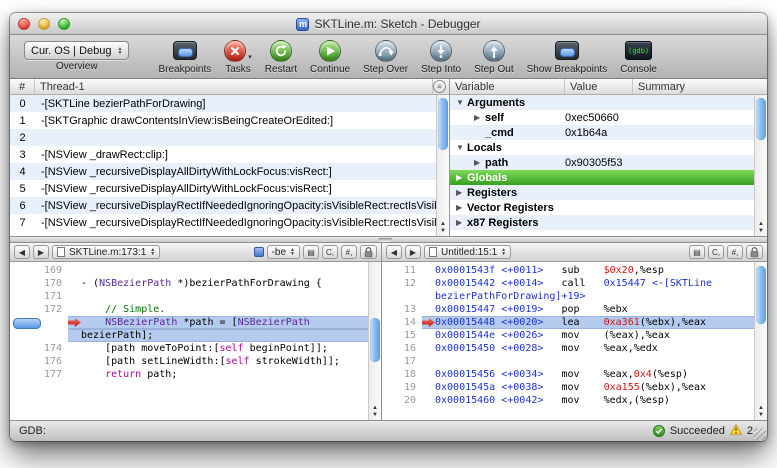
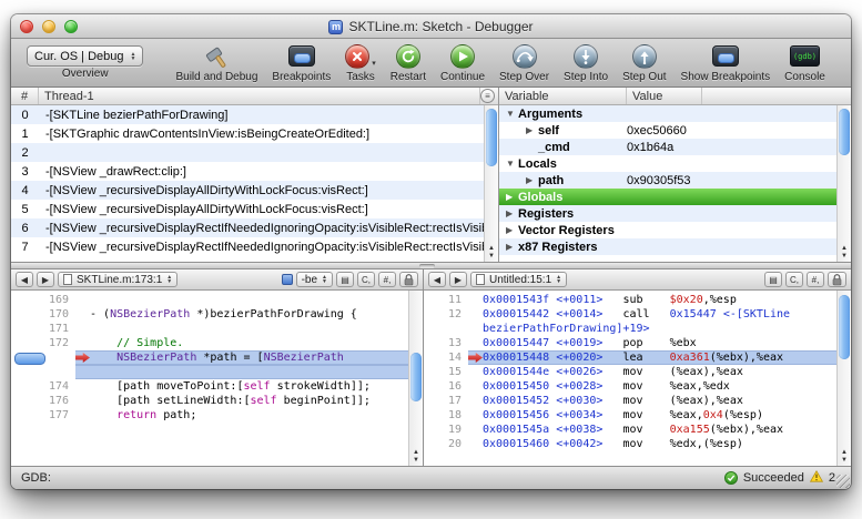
  m
  SKTLine.m: Sketch - Debugger
  Cur. OS | Debug
  Overview
+ Build and Debug
  Breakpoints
  Tasks
  Restart
  Continue
  Step Over
  Step Into
  Step Out
  Show Breakpoints
  (gdb)
  Console
  #
  Thread-1
  ≡
  0
  -[SKTLine bezierPathForDrawing]
  1
  -[SKTGraphic drawContentsInView:isBeingCreateOrEdited:]
  2
  3
  -[NSView _drawRect:clip:]
  4
  -[NSView _recursiveDisplayAllDirtyWithLockFocus:visRect:]
  5
  -[NSView _recursiveDisplayAllDirtyWithLockFocus:visRect:]
  6
  -[NSView _recursiveDisplayRectIfNeededIgnoringOpacity:isVisibleRect:rectIsVisi
  7
  -[NSView _recursiveDisplayRectIfNeededIgnoringOpacity:isVisibleRect:rectIsVisi
  Variable
  Value
- Summary
  ▼
  Arguments
  ▶
  self
  0xec50660
  _cmd
  0x1b64a
  ▼
  Locals
  ▶
  path
  0x90305f53
  ▶
  Globals
  ▶
  Registers
  ▶
  Vector Registers
  ▶
  x87 Registers
  ◀
  ▶
  SKTLine.m:173:1
  -be
  ▤
  C,
  #,
  169
  170
  - (NSBezierPath *)bezierPathForDrawing {
  171
  172
  // Simple.
  NSBezierPath *path = [NSBezierPath
- bezierPath];
  174
- [path moveToPoint:[self beginPoint]];
+ [path moveToPoint:[self strokeWidth]];
  176
- [path setLineWidth:[self strokeWidth]];
+ [path setLineWidth:[self beginPoint]];
  177
  return path;
  ◀
  ▶
  Untitled:15:1
  ▤
  C,
  #,
  11
  0x0001543f <+0011> sub $0x20,%esp
  12
  0x00015442 <+0014> call 0x15447 <-[SKTLine
  bezierPathForDrawing]+19>
  13
  0x00015447 <+0019> pop %ebx
  14
  0x00015448 <+0020> lea 0xa361(%ebx),%eax
  15
  0x0001544e <+0026> mov (%eax),%eax
  16
  0x00015450 <+0028> mov %eax,%edx
  17
+ 0x00015452 <+0030> mov (%eax),%eax
  18
  0x00015456 <+0034> mov %eax,0x4(%esp)
  19
  0x0001545a <+0038> mov 0xa155(%ebx),%eax
  20
  0x00015460 <+0042> mov %edx,(%esp)
  GDB:
  Succeeded
  2
